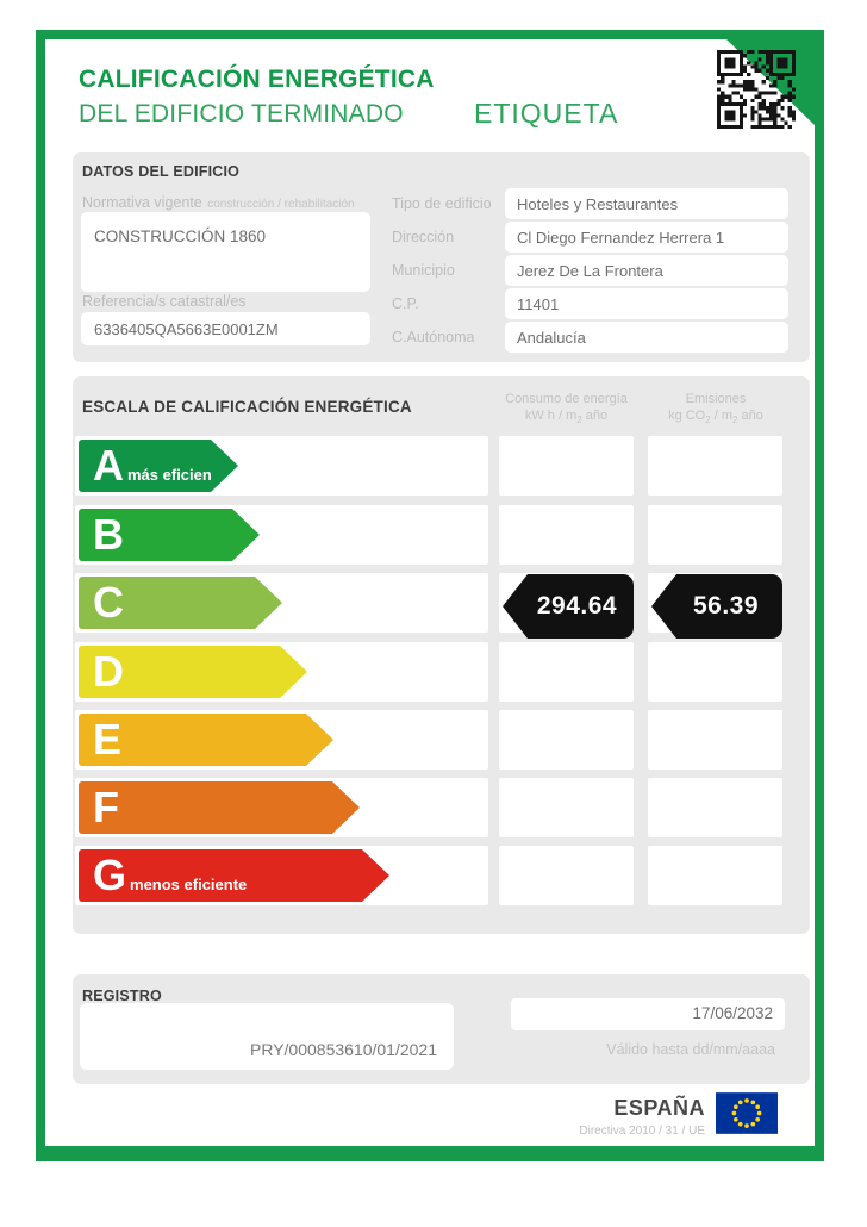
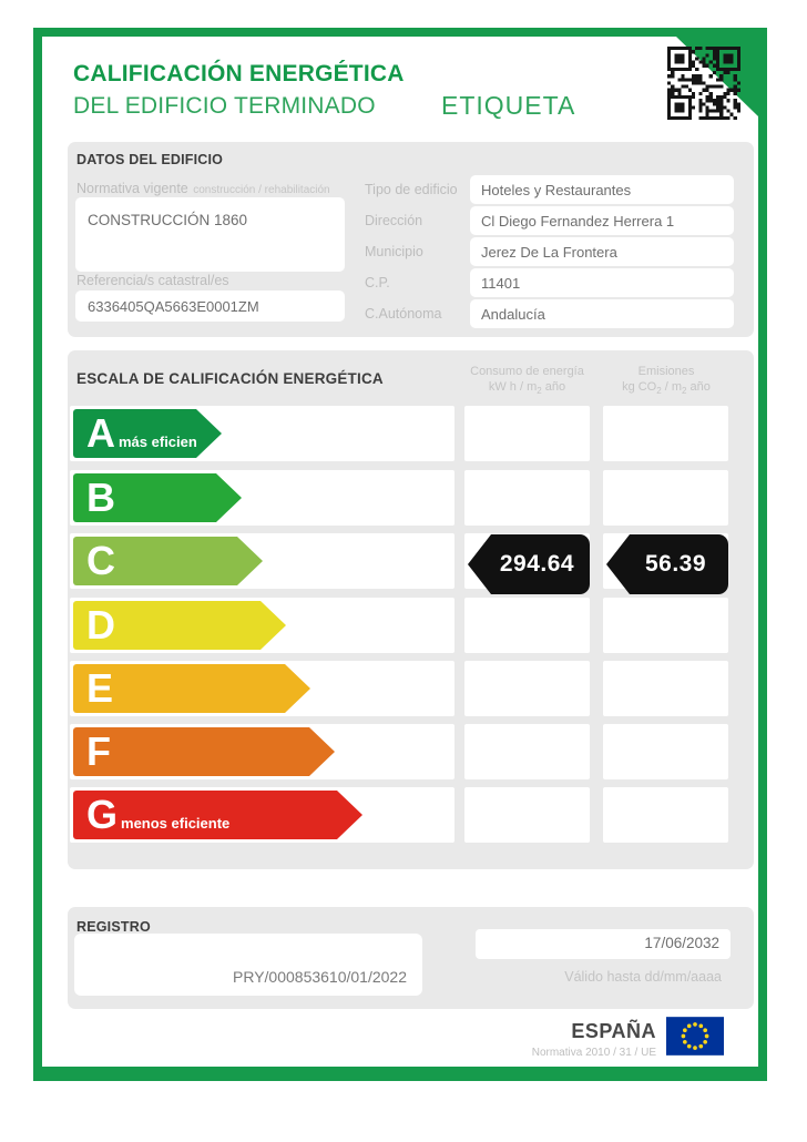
  CALIFICACIÓN ENERGÉTICA
  DEL EDIFICIO TERMINADO
  ETIQUETA
  DATOS DEL EDIFICIO
  Normativa vigente construcción / rehabilitación
  CONSTRUCCIÓN 1860
  Referencia/s catastral/es
  6336405QA5663E0001ZM
  Tipo de edificio
  Hoteles y Restaurantes
  Dirección
  Cl Diego Fernandez Herrera 1
  Municipio
  Jerez De La Frontera
  C.P.
  11401
  C.Autónoma
  Andalucía
  ESCALA DE CALIFICACIÓN ENERGÉTICA
  Consumo de energía
  kW h / m2 año
  Emisiones
  kg CO2 / m2 año
  A
  más eficien
  B
  C
  D
  E
  F
  G
  menos eficiente
  294.64
  56.39
  REGISTRO
- PRY/000853610/01/2021
+ PRY/000853610/01/2022
  17/06/2032
  Válido hasta dd/mm/aaaa
  ESPAÑA
- Directiva 2010 / 31 / UE
+ Normativa 2010 / 31 / UE
